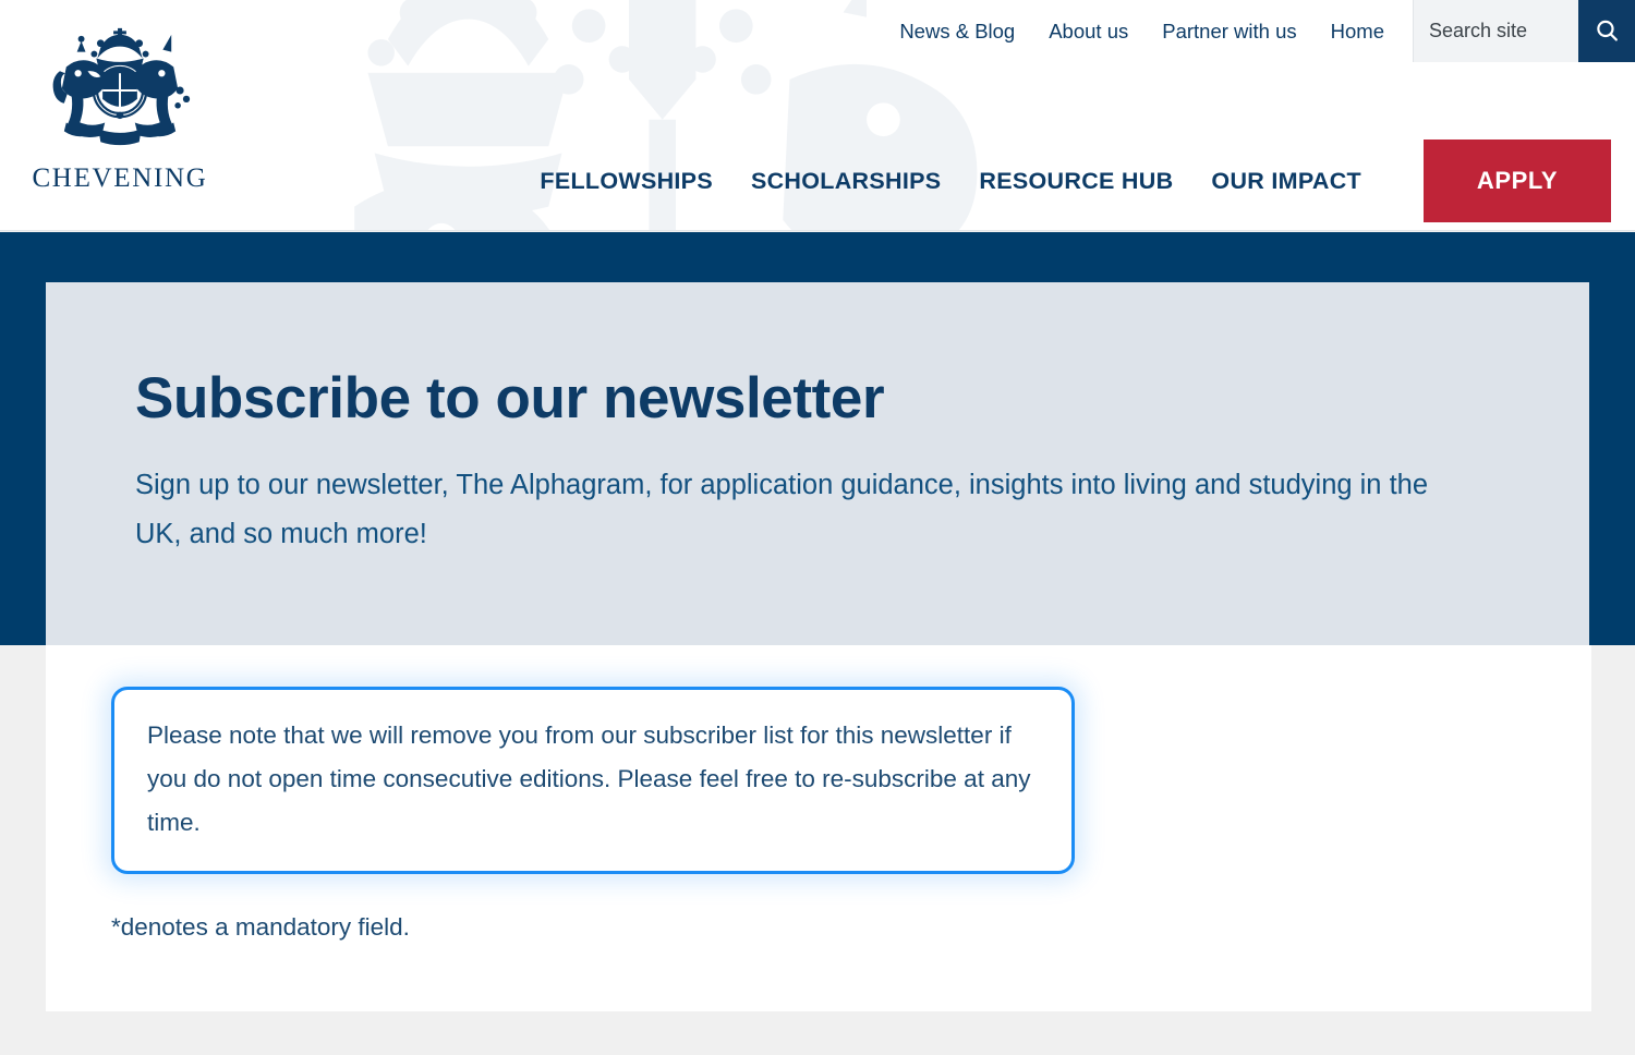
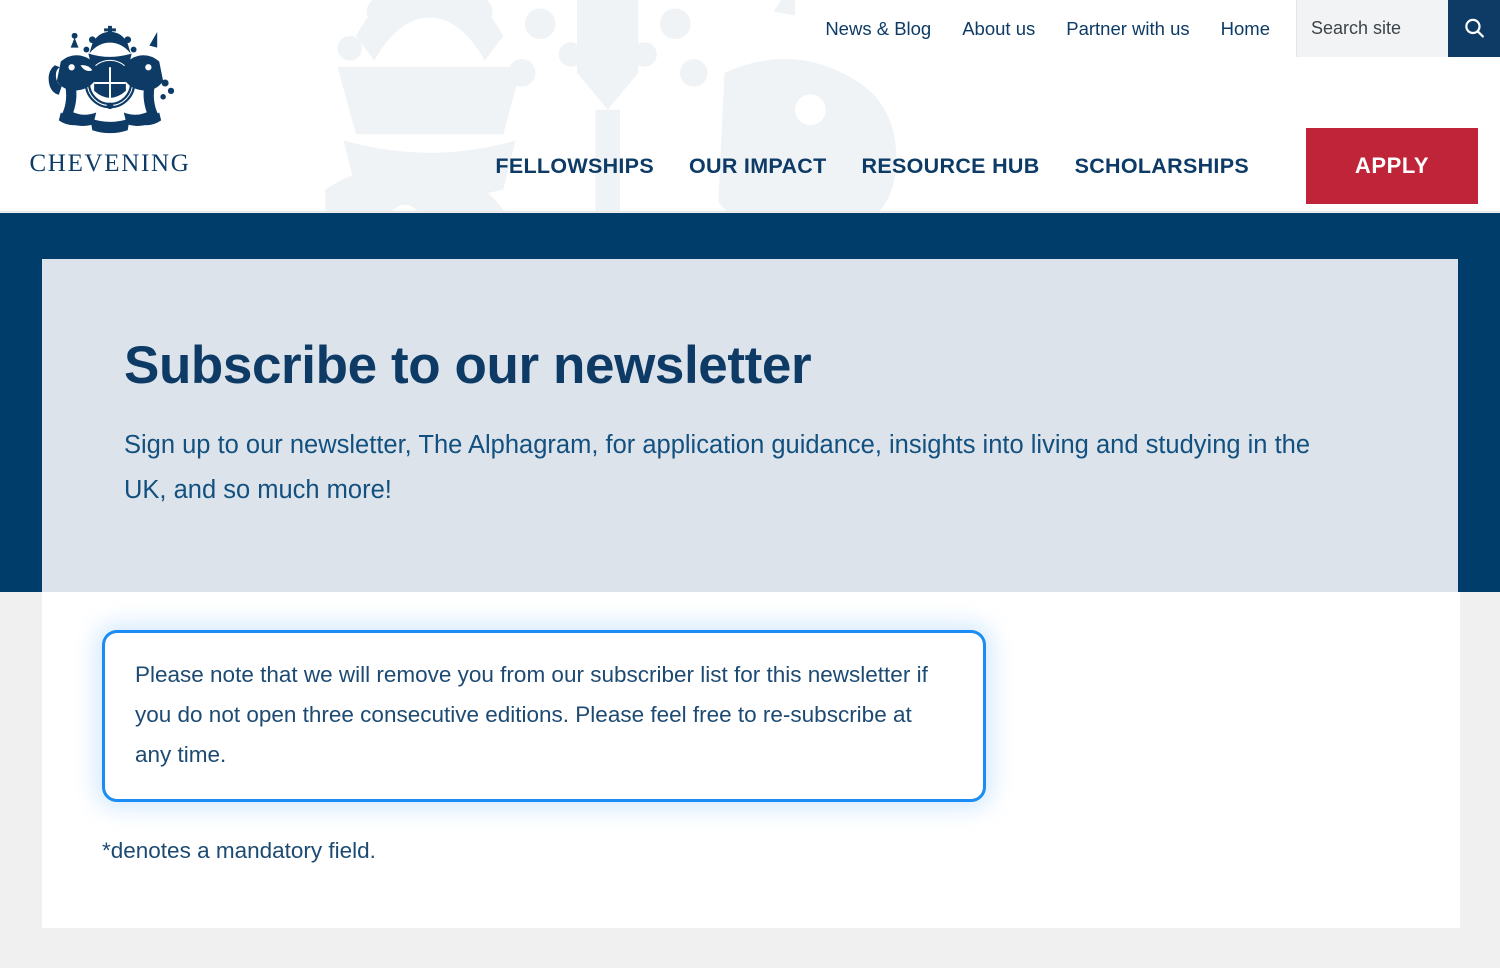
  CHEVENING
  News & Blog
  About us
  Partner with us
  Home
  Search site
  FELLOWSHIPS
- SCHOLARSHIPS
+ OUR IMPACT
  RESOURCE HUB
- OUR IMPACT
+ SCHOLARSHIPS
  APPLY
  Subscribe to our newsletter
  Sign up to our newsletter, The Alphagram, for application guidance, insights into living and studying in the UK, and so much more!
- Please note that we will remove you from our subscriber list for this newsletter if you do not open time consecutive editions. Please feel free to re-subscribe at any time.
+ Please note that we will remove you from our subscriber list for this newsletter if you do not open three consecutive editions. Please feel free to re-subscribe at any time.
  *denotes a mandatory field.
